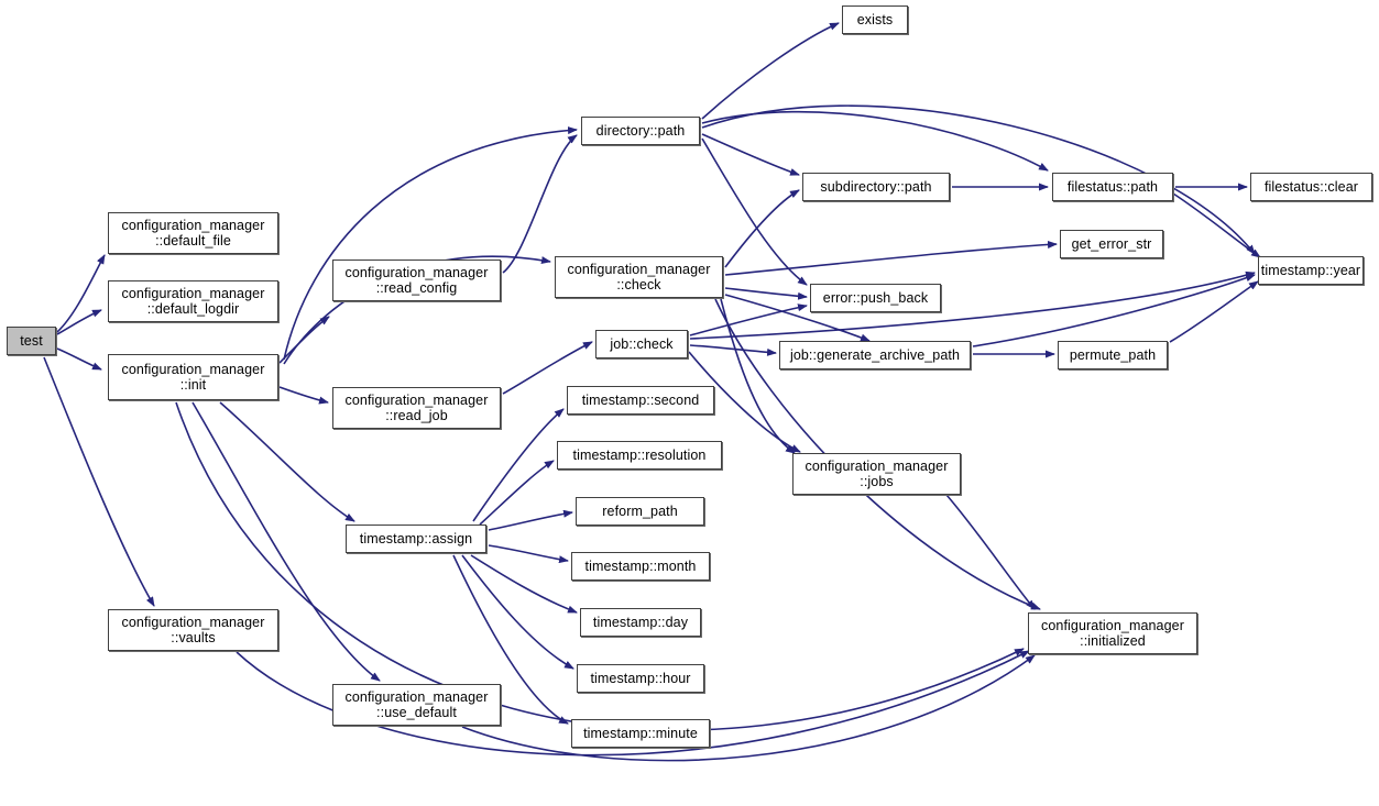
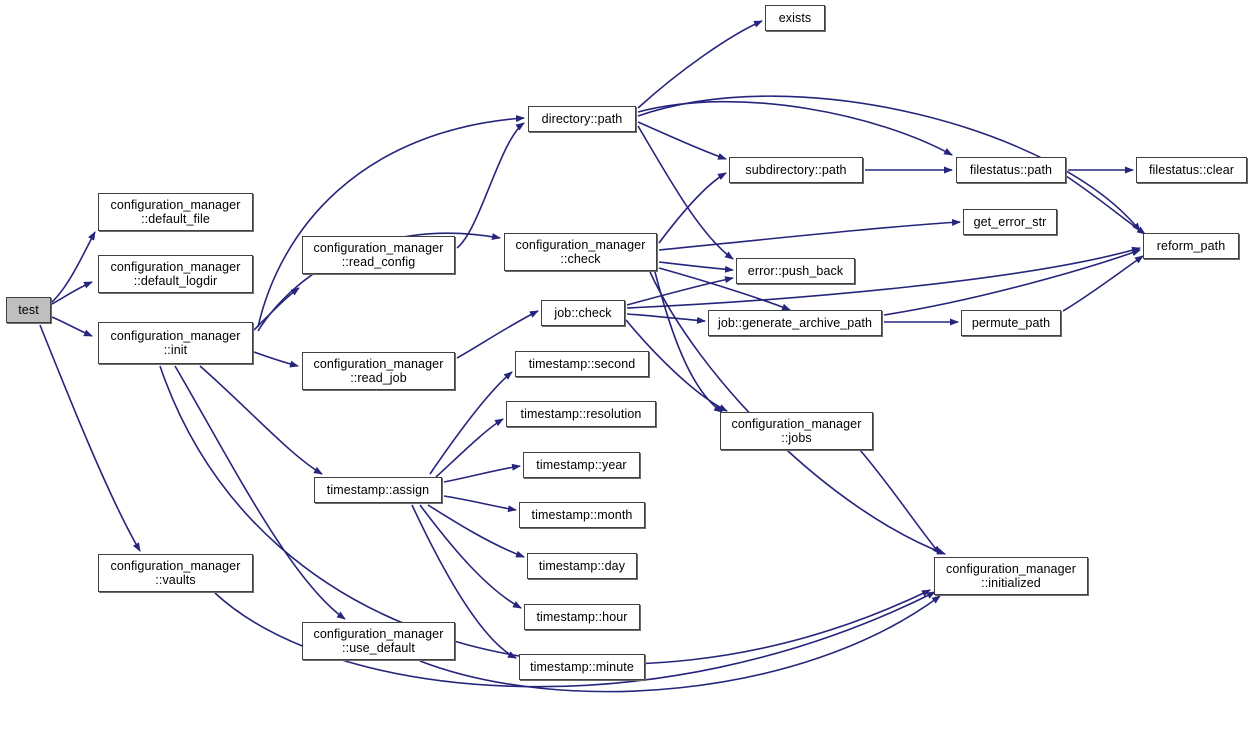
  test
  configuration_manager
  ::default_file
  configuration_manager
  ::default_logdir
  configuration_manager
  ::init
  configuration_manager
  ::vaults
  configuration_manager
  ::read_config
  configuration_manager
  ::read_job
  configuration_manager
  ::use_default
  timestamp::assign
  directory::path
  configuration_manager
  ::check
  job::check
  timestamp::second
  timestamp::resolution
- reform_path
+ timestamp::year
  timestamp::month
  timestamp::day
  timestamp::hour
  timestamp::minute
  exists
  subdirectory::path
  error::push_back
  job::generate_archive_path
  configuration_manager
  ::jobs
  filestatus::path
  get_error_str
  permute_path
  filestatus::clear
- timestamp::year
+ reform_path
  configuration_manager
  ::initialized
